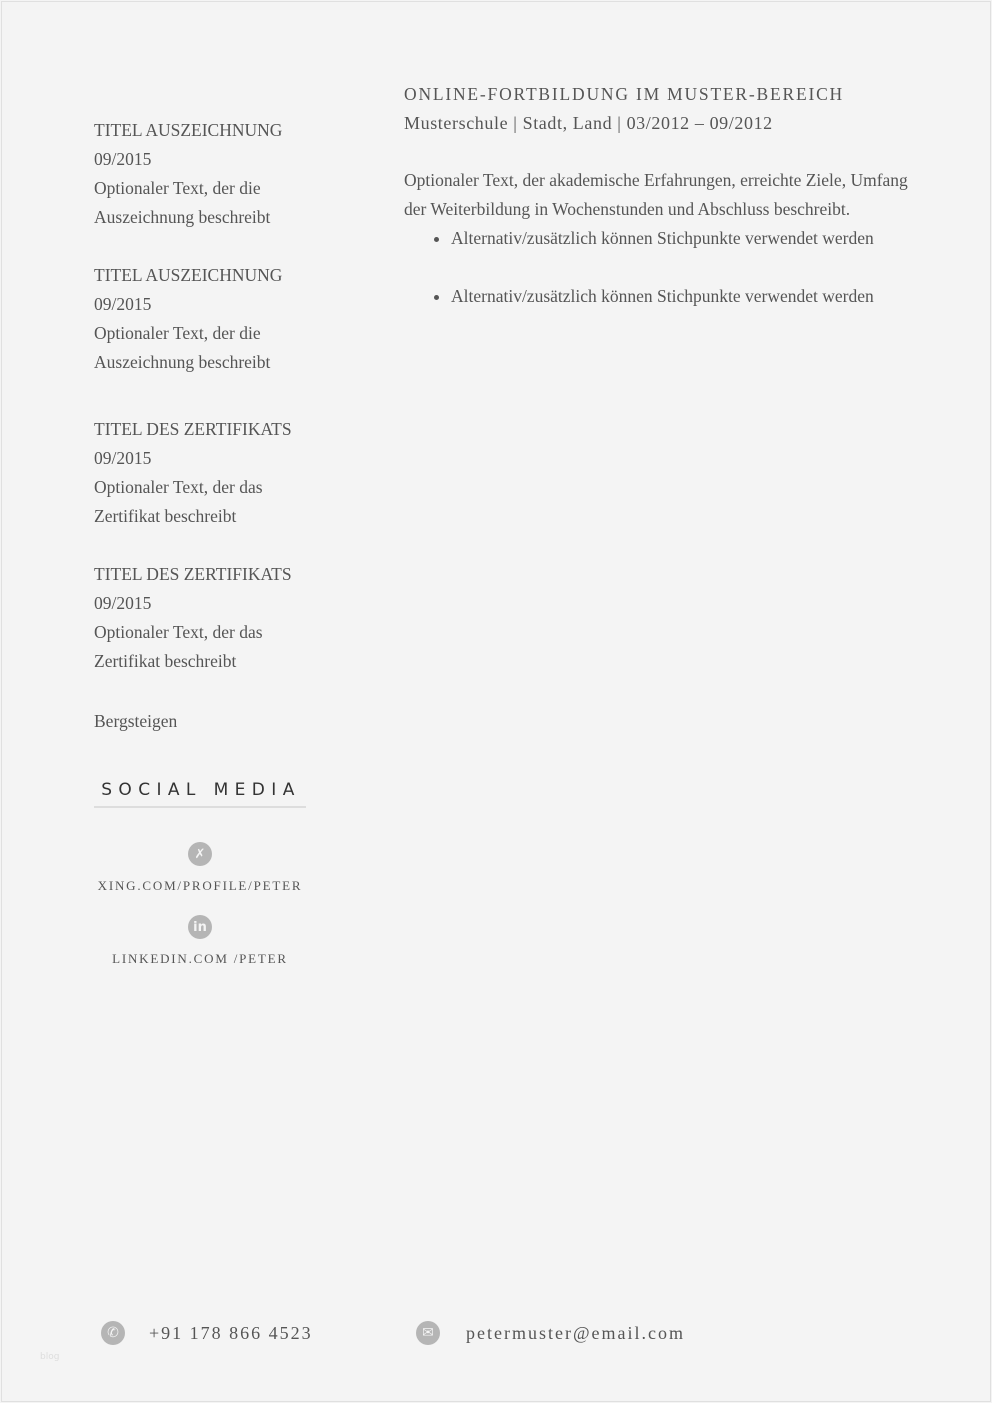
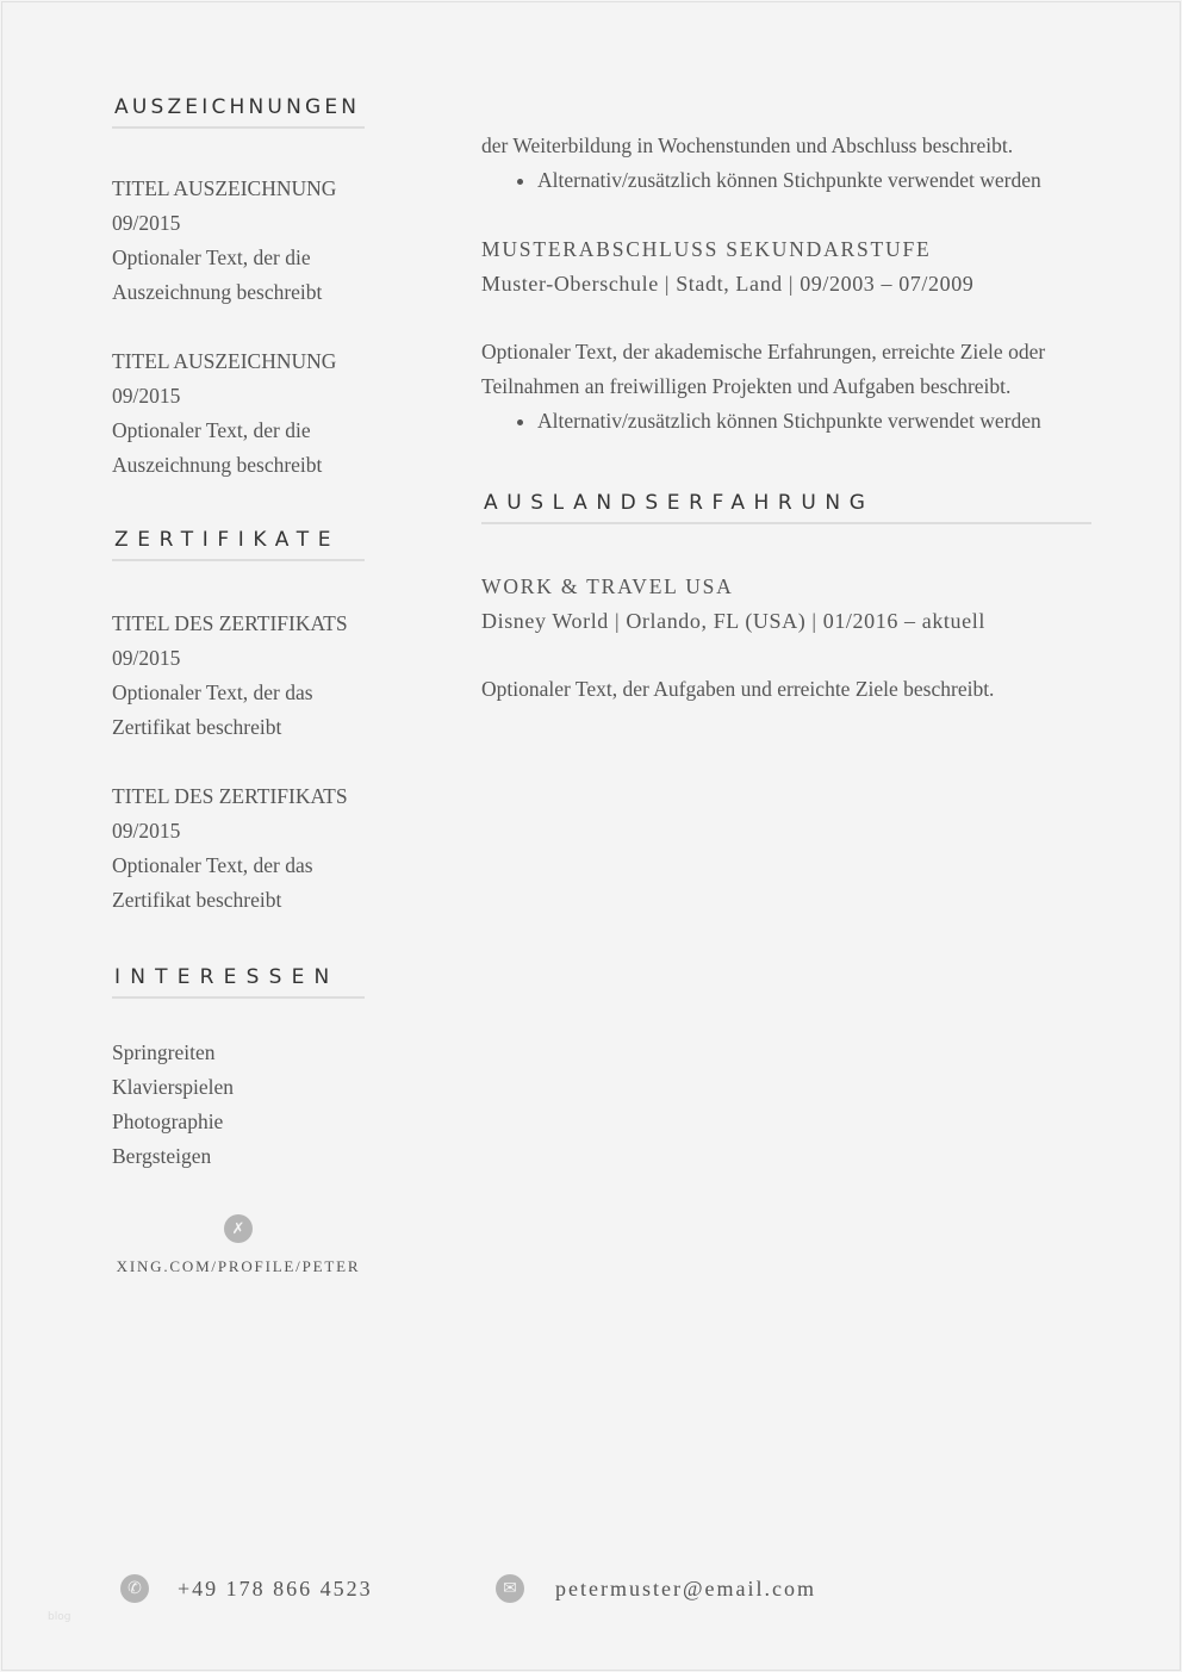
+ AUSZEICHNUNGEN
  TITEL AUSZEICHNUNG
  09/2015
  Optionaler Text, der die
  Auszeichnung beschreibt
  TITEL AUSZEICHNUNG
  09/2015
  Optionaler Text, der die
  Auszeichnung beschreibt
+ ZERTIFIKATE
  TITEL DES ZERTIFIKATS
  09/2015
  Optionaler Text, der das
  Zertifikat beschreibt
  TITEL DES ZERTIFIKATS
  09/2015
  Optionaler Text, der das
  Zertifikat beschreibt
+ INTERESSEN
+ Springreiten
+ Klavierspielen
+ Photographie
  Bergsteigen
- SOCIAL MEDIA
  ✗
  XING.COM/PROFILE/PETER
- in
- LINKEDIN.COM /PETER
- ONLINE-FORTBILDUNG IM MUSTER-BEREICH
- Musterschule | Stadt, Land | 03/2012 – 09/2012
- Optionaler Text, der akademische Erfahrungen, erreichte Ziele, Umfang
  der Weiterbildung in Wochenstunden und Abschluss beschreibt.
  Alternativ/zusätzlich können Stichpunkte verwendet werden
+ MUSTERABSCHLUSS SEKUNDARSTUFE
+ Muster-Oberschule | Stadt, Land | 09/2003 – 07/2009
+ Optionaler Text, der akademische Erfahrungen, erreichte Ziele oder
+ Teilnahmen an freiwilligen Projekten und Aufgaben beschreibt.
  Alternativ/zusätzlich können Stichpunkte verwendet werden
+ AUSLANDSERFAHRUNG
+ WORK & TRAVEL USA
+ Disney World | Orlando, FL (USA) | 01/2016 – aktuell
+ Optionaler Text, der Aufgaben und erreichte Ziele beschreibt.
  ✆
- +91 178 866 4523
+ +49 178 866 4523
  ✉
  petermuster@email.com
